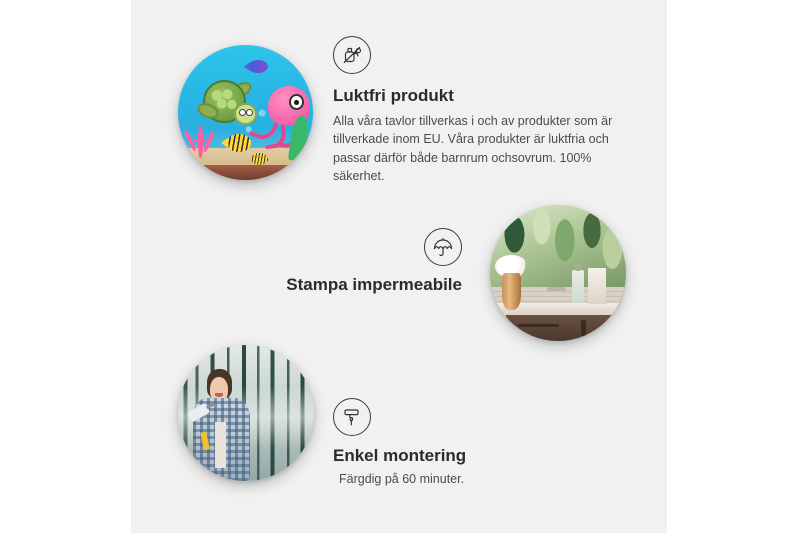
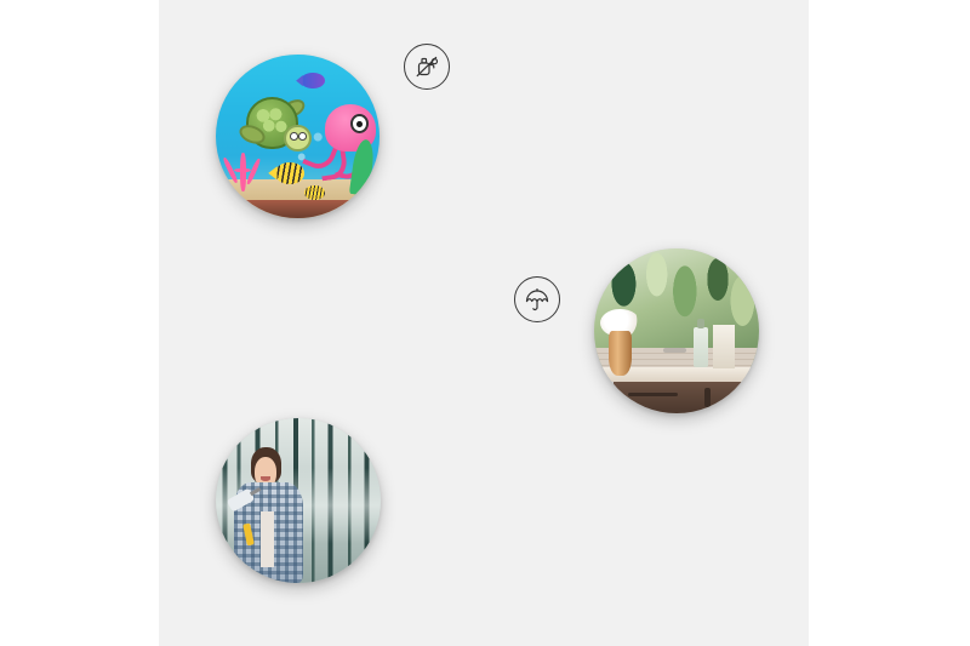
- Luktfri produkt
- Alla våra tavlor tillverkas i och av produkter som är tillverkade inom EU. Våra produkter är luktfria och passar därför både barnrum ochsovrum. 100% säkerhet.
- Stampa impermeabile
- Enkel montering
- Färgdig på 60 minuter.
